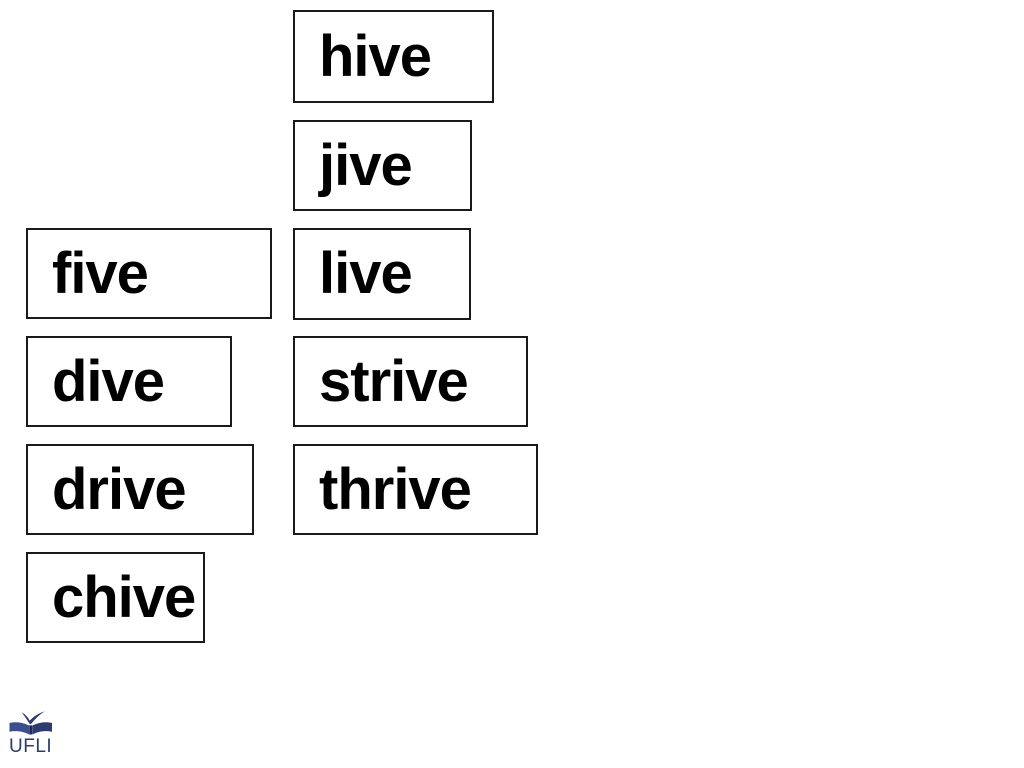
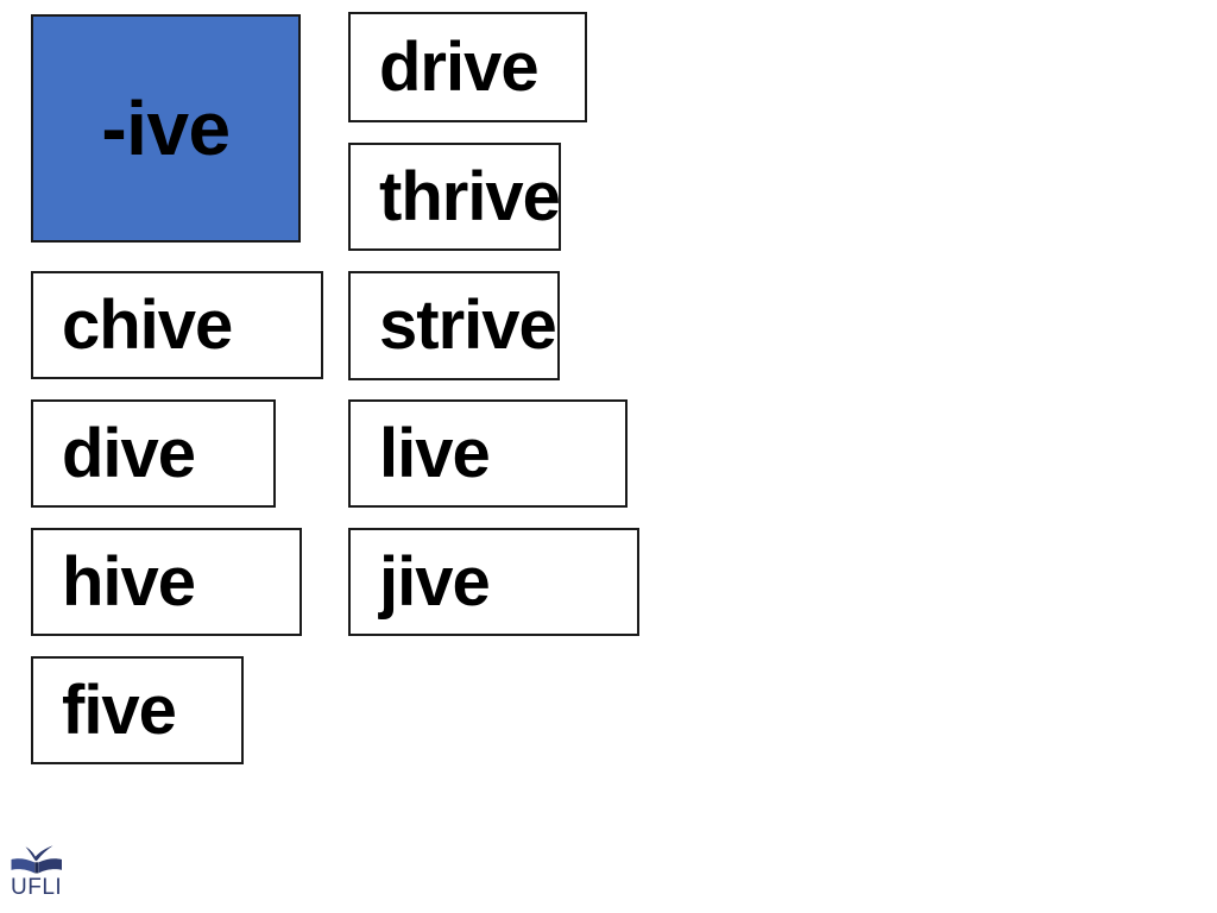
+ -ive
- hive
+ drive
- jive
+ thrive
- five
+ chive
- live
+ strive
  dive
- strive
+ live
- drive
+ hive
- thrive
+ jive
- chive
+ five
  UFLI
